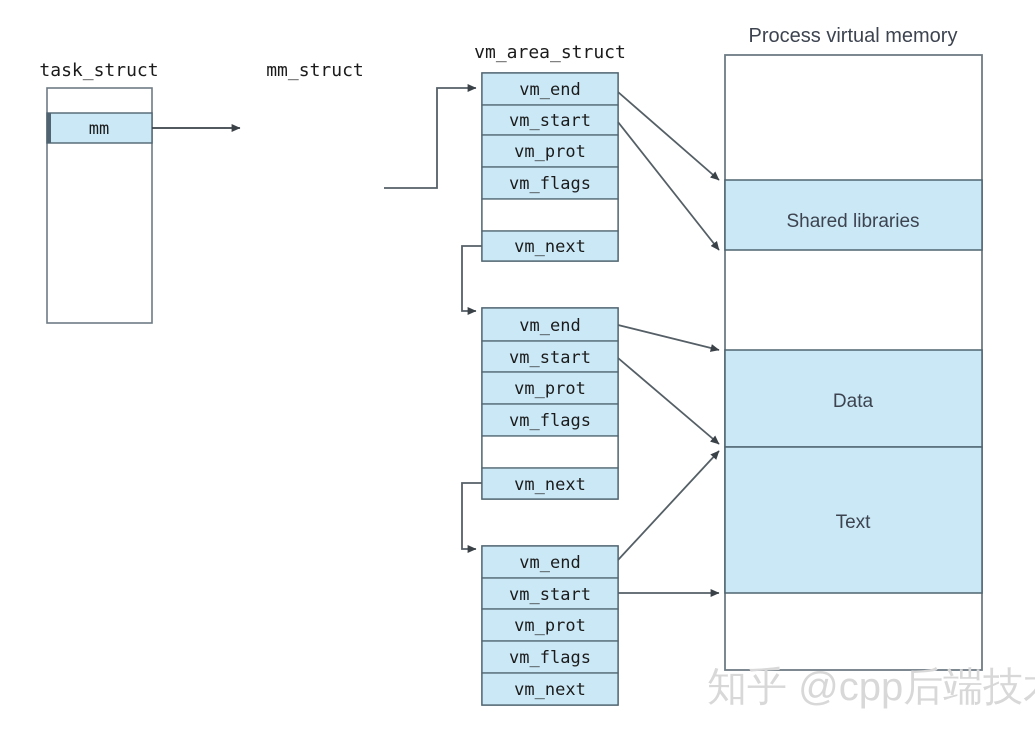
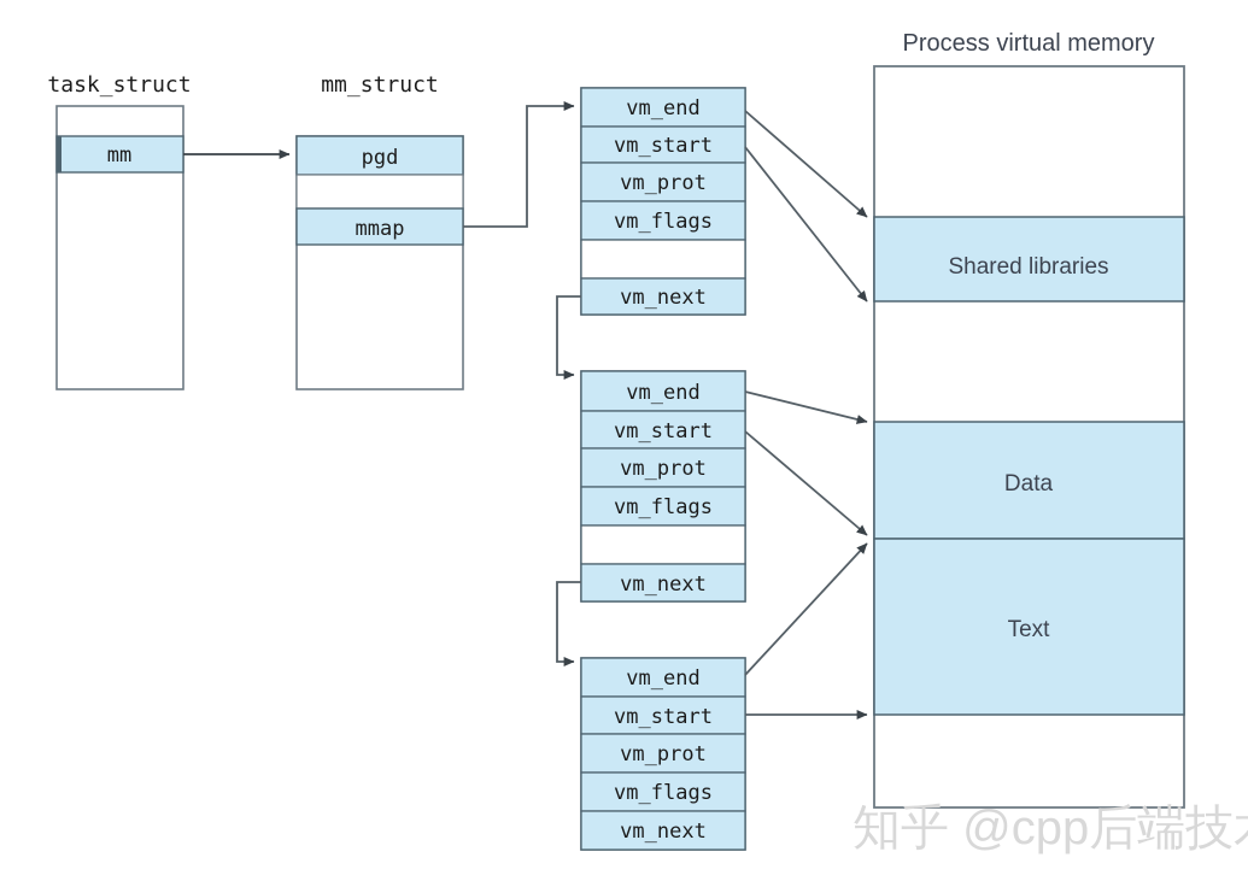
  task_struct
  mm_struct
- vm_area_struct
  Process virtual memory
  mm
+ pgd
+ mmap
  vm_end
  vm_start
  vm_prot
  vm_flags
  vm_next
  vm_end
  vm_start
  vm_prot
  vm_flags
  vm_next
  vm_end
  vm_start
  vm_prot
  vm_flags
  vm_next
  Shared libraries
  Data
  Text
  知乎 @cpp后端技
